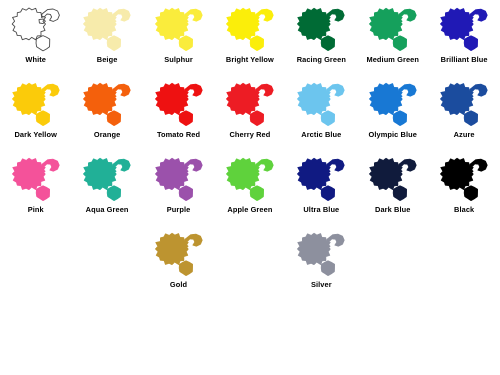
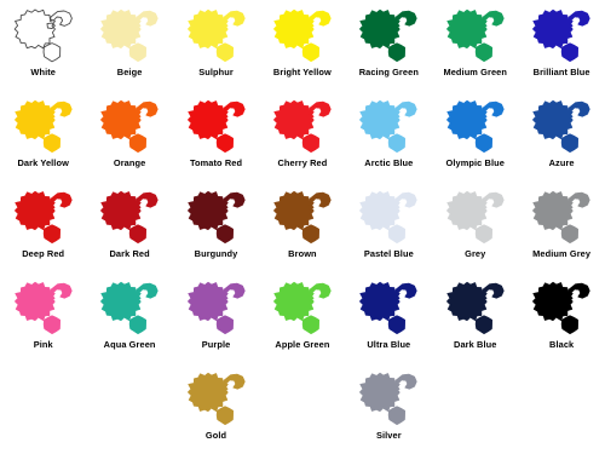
  White
  Beige
  Sulphur
  Bright Yellow
  Racing Green
  Medium Green
  Brilliant Blue
  Dark Yellow
  Orange
  Tomato Red
  Cherry Red
  Arctic Blue
  Olympic Blue
  Azure
+ Deep Red
+ Dark Red
+ Burgundy
+ Brown
+ Pastel Blue
+ Grey
+ Medium Grey
  Pink
  Aqua Green
  Purple
  Apple Green
  Ultra Blue
  Dark Blue
  Black
  Gold
  Silver
